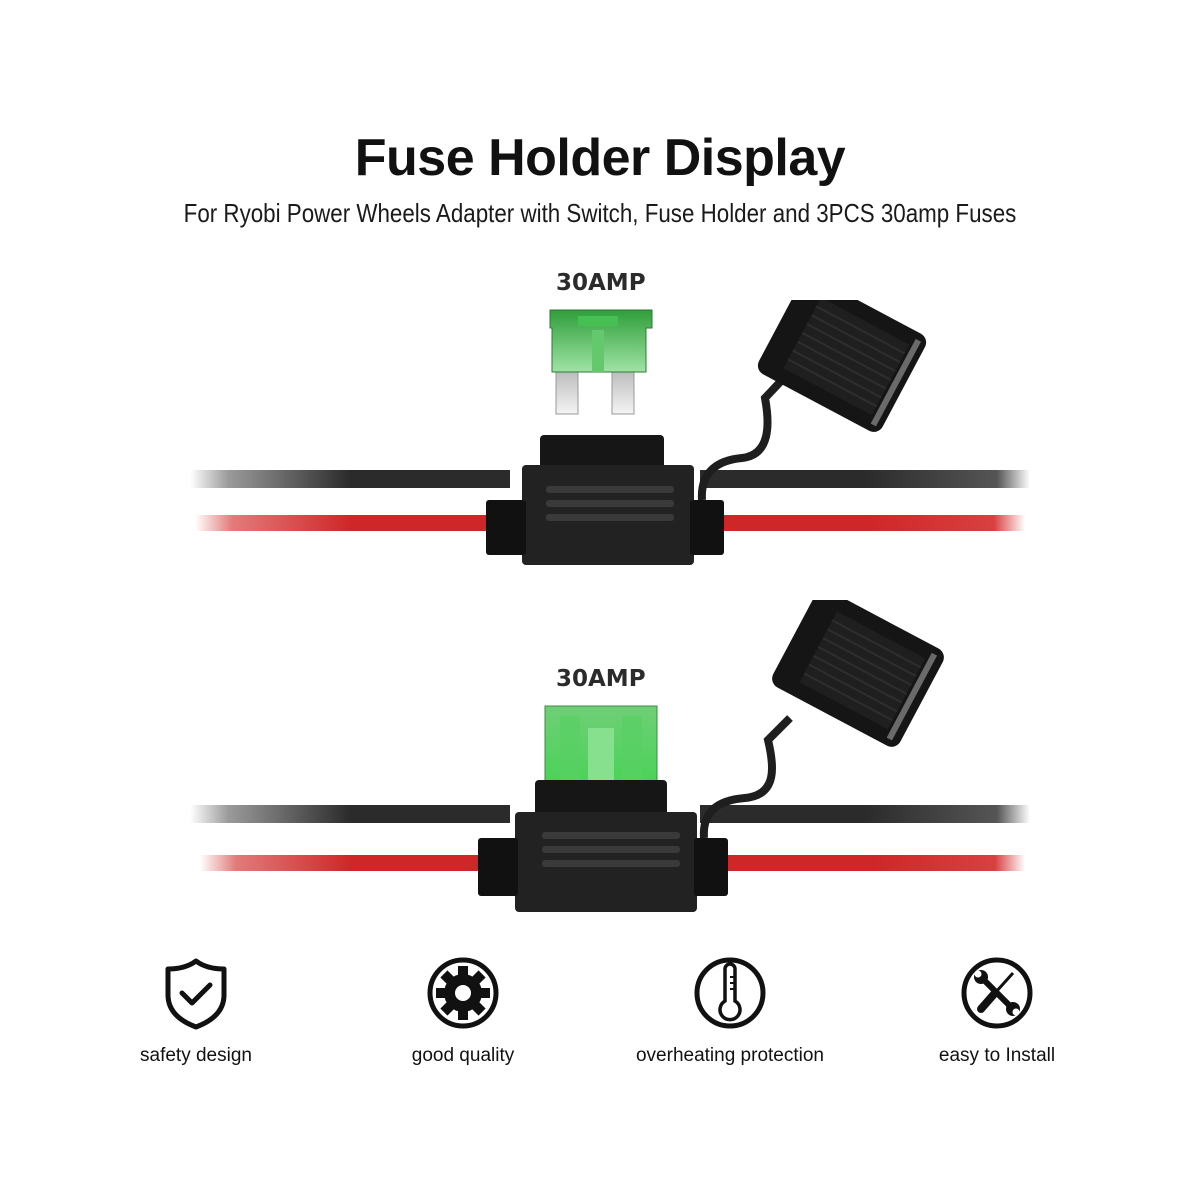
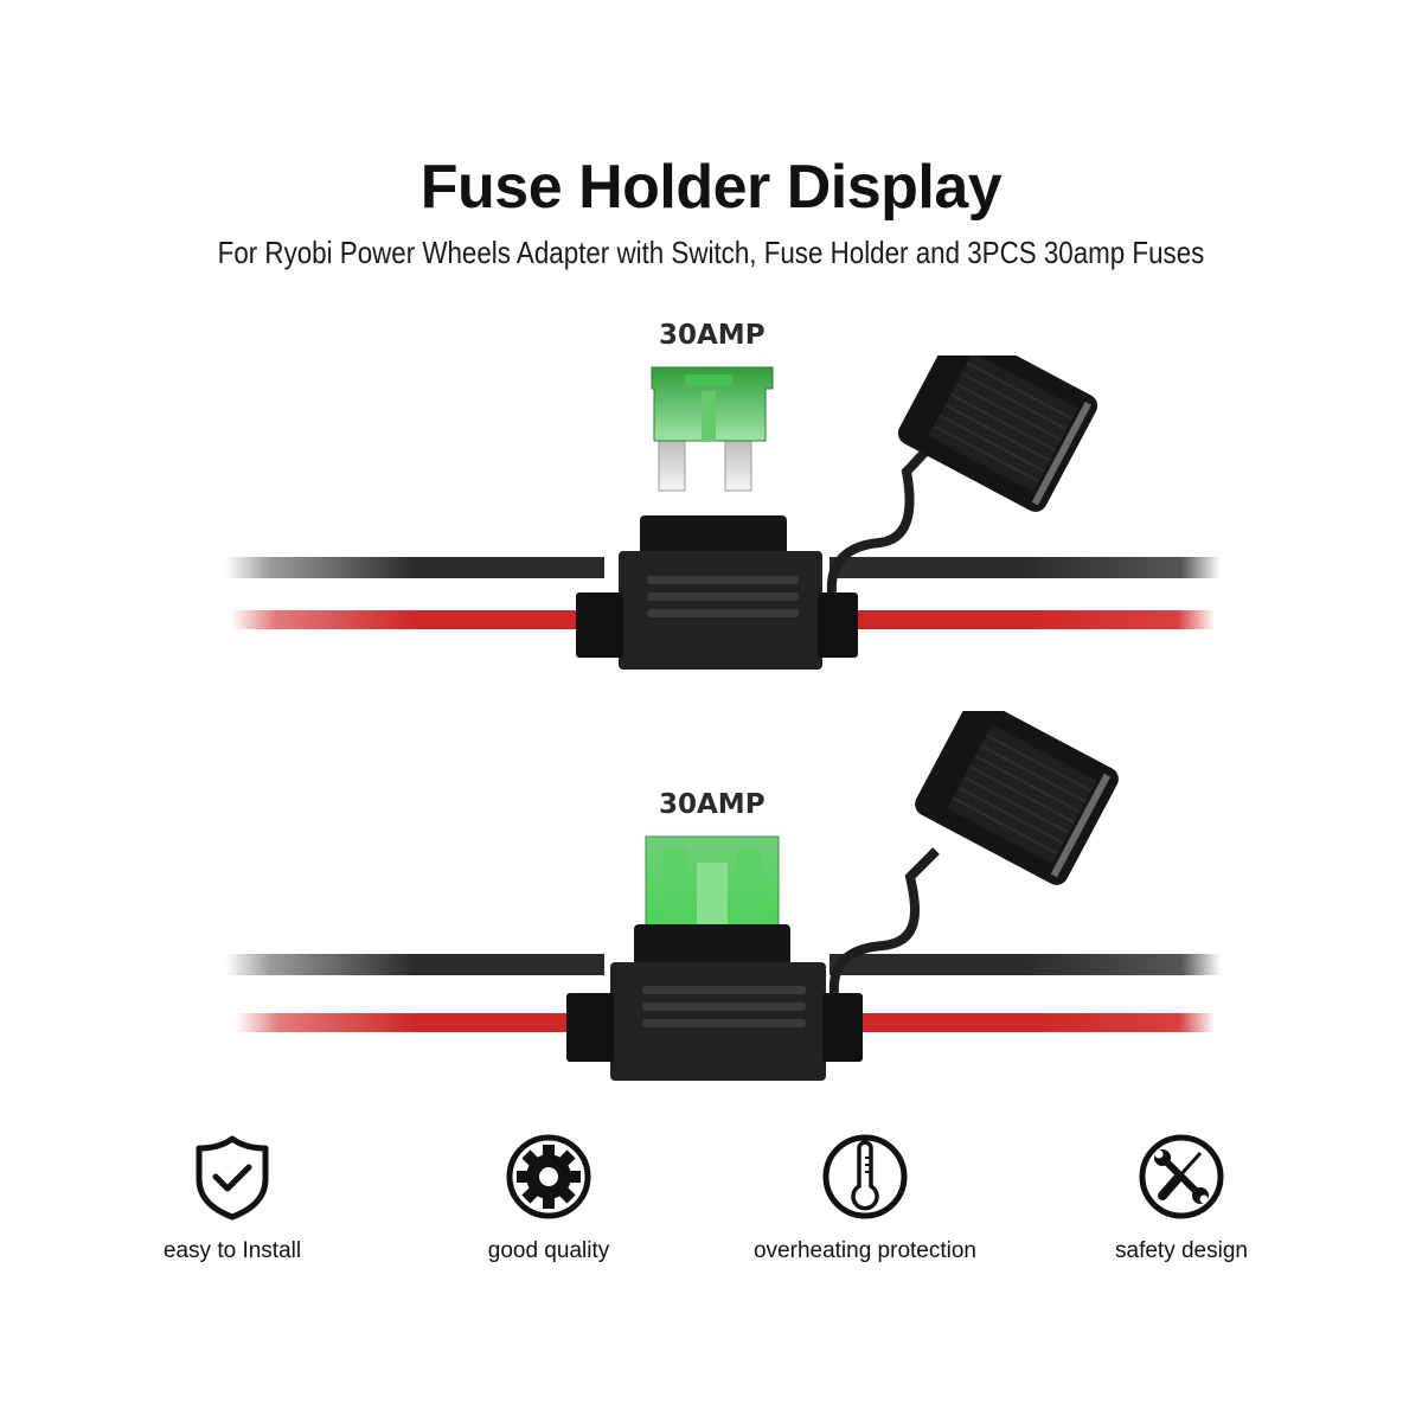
  Fuse Holder Display
  For Ryobi Power Wheels Adapter with Switch, Fuse Holder and 3PCS 30amp Fuses
  30AMP
  30AMP
- safety design
+ easy to Install
  good quality
  overheating protection
- easy to Install
+ safety design
